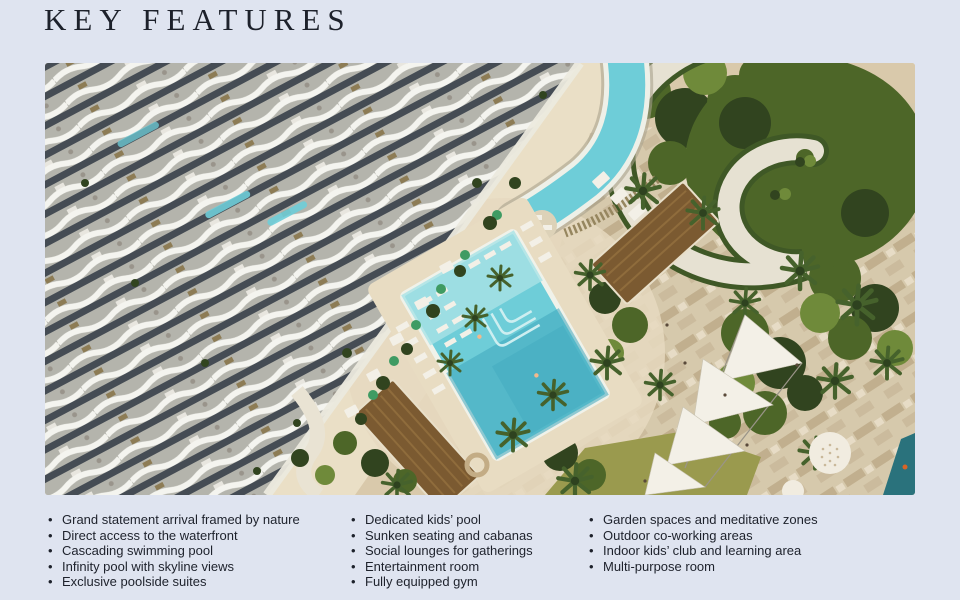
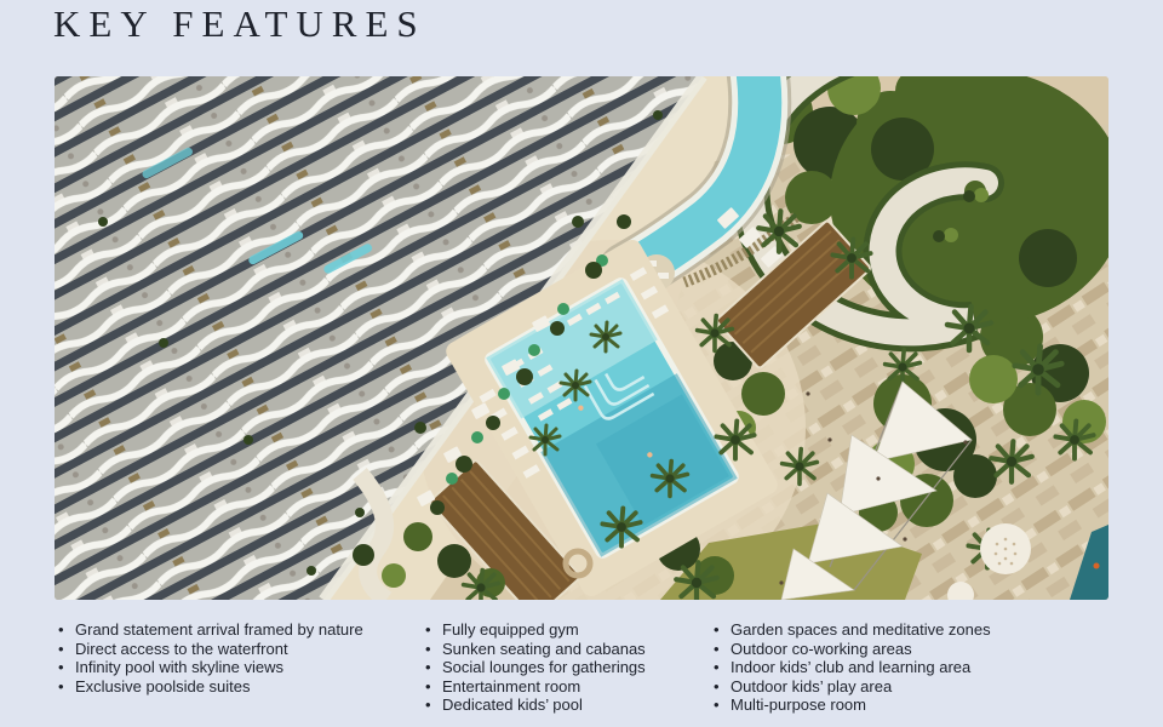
  KEY FEATURES
  Grand statement arrival framed by nature
  Direct access to the waterfront
- Cascading swimming pool
  Infinity pool with skyline views
  Exclusive poolside suites
- Dedicated kids’ pool
+ Fully equipped gym
  Sunken seating and cabanas
  Social lounges for gatherings
  Entertainment room
- Fully equipped gym
+ Dedicated kids’ pool
  Garden spaces and meditative zones
  Outdoor co-working areas
  Indoor kids’ club and learning area
+ Outdoor kids’ play area
  Multi-purpose room
